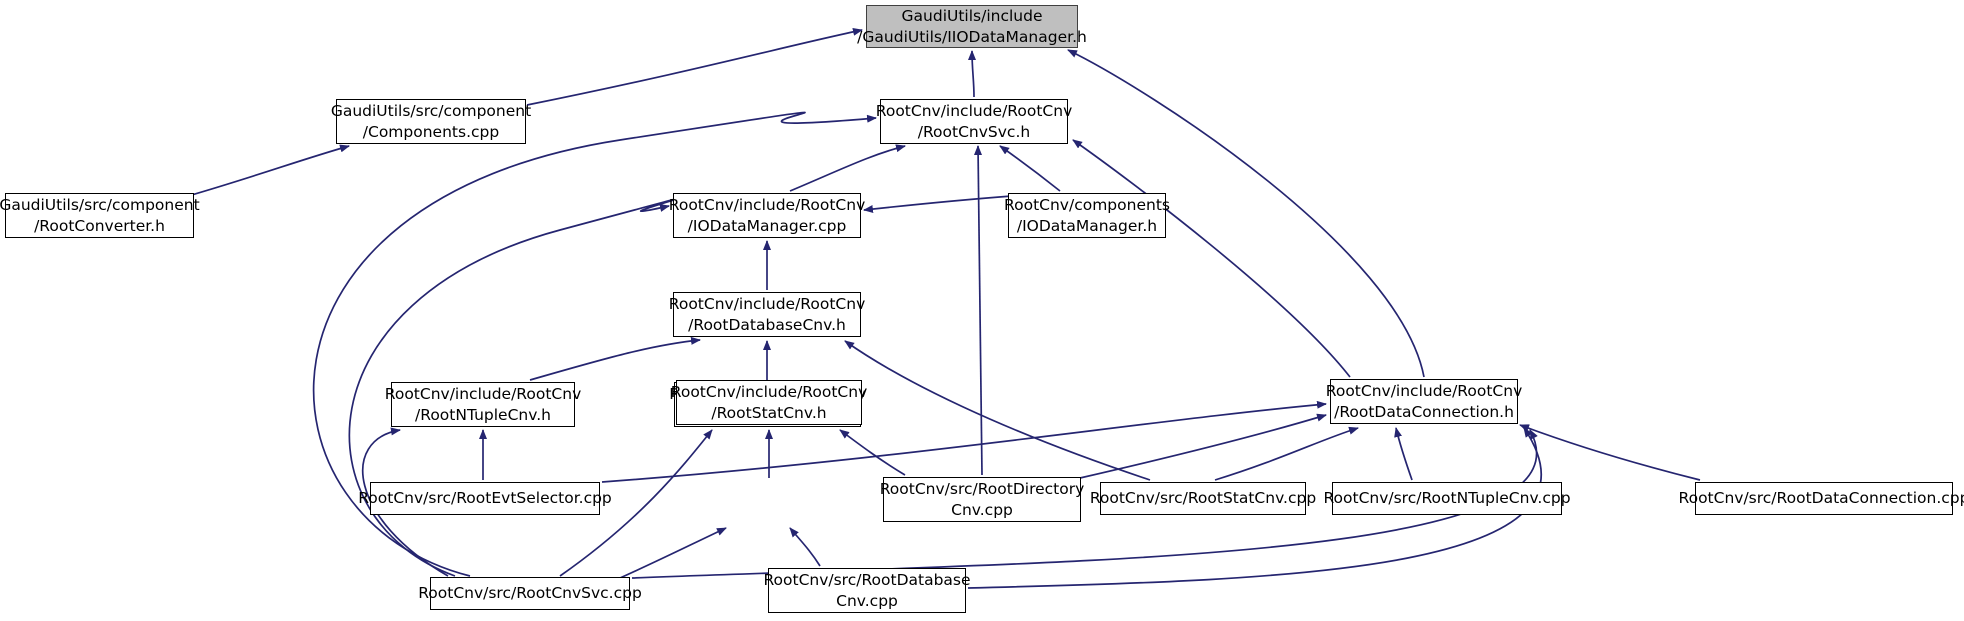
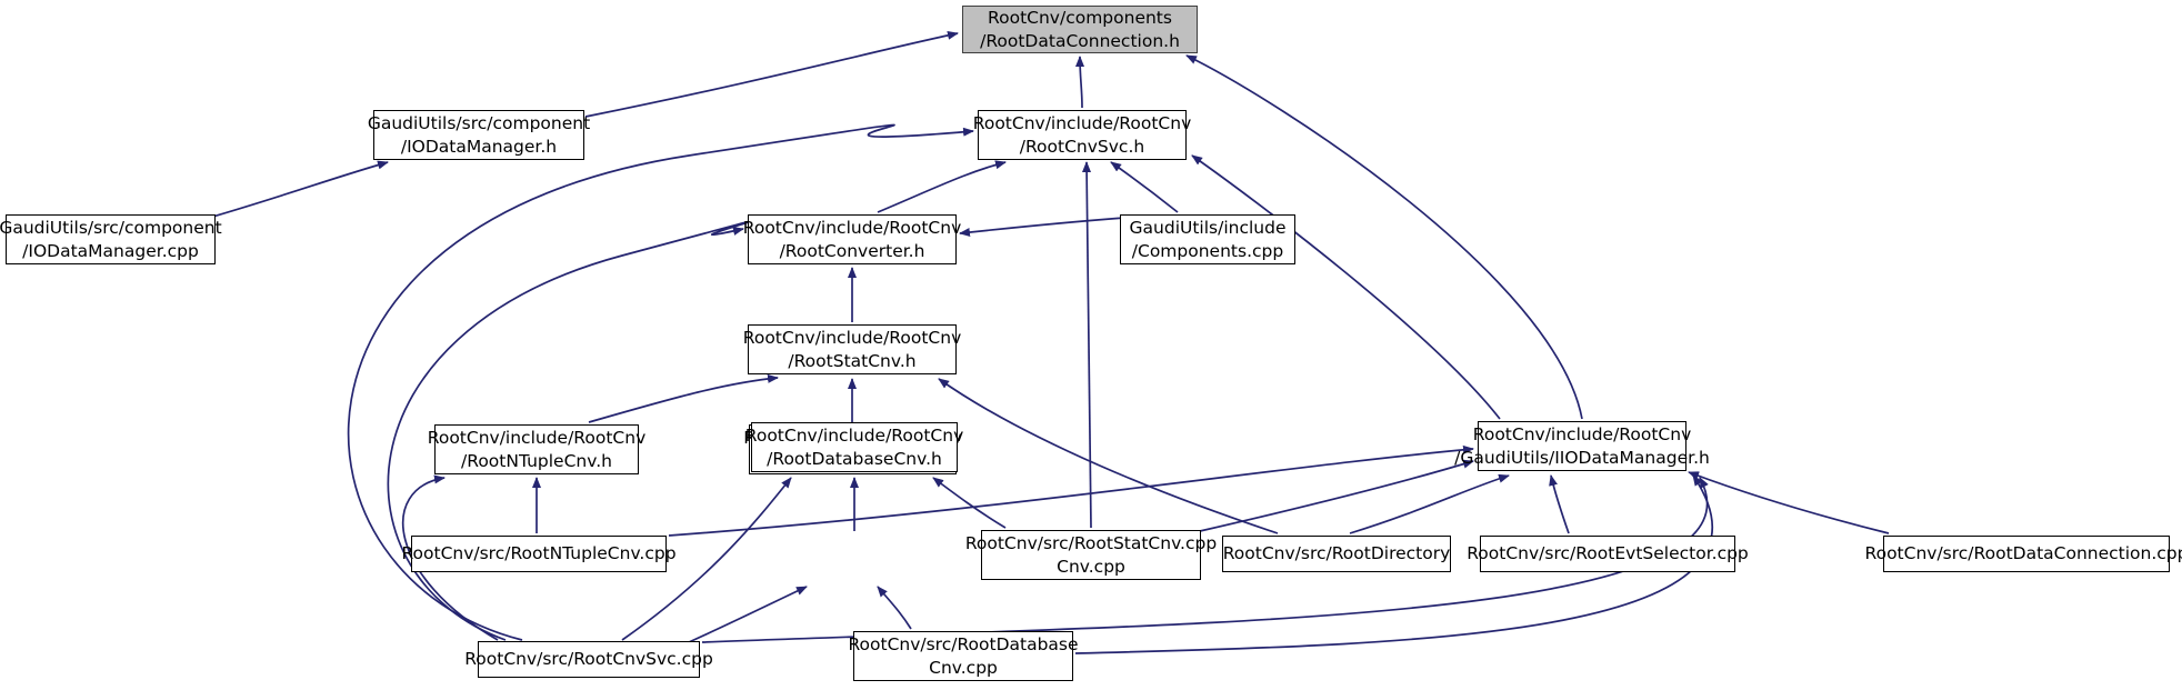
- GaudiUtils/include
+ RootCnv/components
- /GaudiUtils/IIODataManager.h
+ /RootDataConnection.h
  GaudiUtils/src/component
- /Components.cpp
+ /IODataManager.h
  RootCnv/include/RootCnv
  /RootCnvSvc.h
  GaudiUtils/src/component
- /RootConverter.h
+ /IODataManager.cpp
  RootCnv/include/RootCnv
- /IODataManager.cpp
+ /RootConverter.h
- RootCnv/components
+ GaudiUtils/include
- /IODataManager.h
+ /Components.cpp
  RootCnv/include/RootCnv
- /RootDatabaseCnv.h
+ /RootStatCnv.h
  RootCnv/include/RootCnv
  /RootNTupleCnv.h
  RootCnv/include/RootCnv
- /RootDataConnection.h
+ /GaudiUtils/IIODataManager.h
- RootCnv/src/RootEvtSelector.cpp
+ RootCnv/src/RootNTupleCnv.cpp
  RootCnv/include/RootCnv
- /RootStatCnv.h
+ /RootDatabaseCnv.h
- RootCnv/src/RootDirectory
+ RootCnv/src/RootStatCnv.cpp
  Cnv.cpp
- RootCnv/src/RootStatCnv.cpp
+ RootCnv/src/RootDirectory
- RootCnv/src/RootNTupleCnv.cpp
+ RootCnv/src/RootEvtSelector.cpp
  RootCnv/src/RootDataConnection.cp
  RootCnv/src/RootCnvSvc.cpp
  RootCnv/src/RootDatabase
  Cnv.cpp
